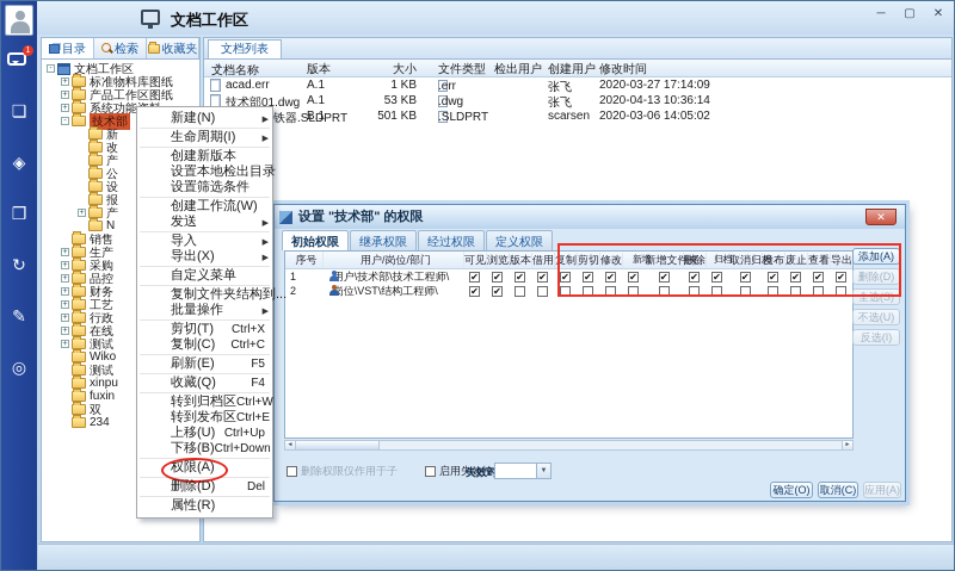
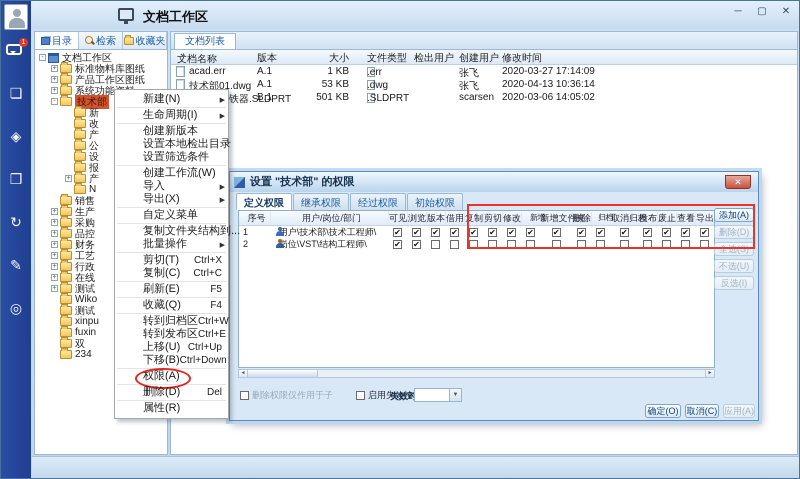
  文档工作区
  ─
  ▢
  ✕
  ❏
  ◈
  ❒
  ↻
  ✎
  ◎
  目录
  检索
  收藏夹
  文档工作区
  标准物料库图纸
  产品工作区图纸
  技术部
  新
  改
  产
  公
  设
  报
  产
  N
  销售
  生产
  采购
  品控
  财务
  工艺
  行政
  在线
  测试
  Wiko
  测试
  xinpu
  fuxin
  双
  234
  文档列表
  文档名称
  版本
  大小
  文件类型
  检出用户
  创建用户
  修改时间
  acad.err
  A.1
  1 KB
  .err
  张飞
  2020-03-27 17:14:09
  技术部01.dwg
  A.1
  53 KB
  .dwg
  张飞
  2020-04-13 10:36:14
  B.1
  501 KB
  .SLDPRT
  scarsen
  2020-03-06 14:05:02
  新建(N)
  生命周期(I)
  创建新版本
  设置本地检出目录
  设置筛选条件
  创建工作流(W)
- 发送
  导入
  导出(X)
  自定义菜单
  复制文件夹结构到...
  批量操作
  剪切(T)
  Ctrl+X
  复制(C)
  Ctrl+C
  刷新(E)
  F5
  收藏(Q)
  F4
  转到归档区
  Ctrl+W
  转到发布区
  Ctrl+E
  上移(U)
  Ctrl+Up
  下移(B)
  Ctrl+Down
  权限(A)
  删除(D)
  Del
  属性(R)
  设置 "技术部" 的权限
  ✕
- 初始权限
+ 定义权限
  继承权限
  经过权限
- 定义权限
+ 初始权限
  序号
  用户/岗位/部门
  可见
  浏览
  版本
  借用
  复制
  剪切
  修改
  新增
  删除
  归档
  发布
  废止
  查看
  导出
  1
  用户\技术部\技术工程师\
  2
  岗位\VST\结构工程师\
  添加(A)
  删除(D)
  全选(S)
  不选(U)
  反选(I)
  删除权限仅作用于子
  启用失效控
  失效时
  确定(O)
  取消(C)
  应用(A)
